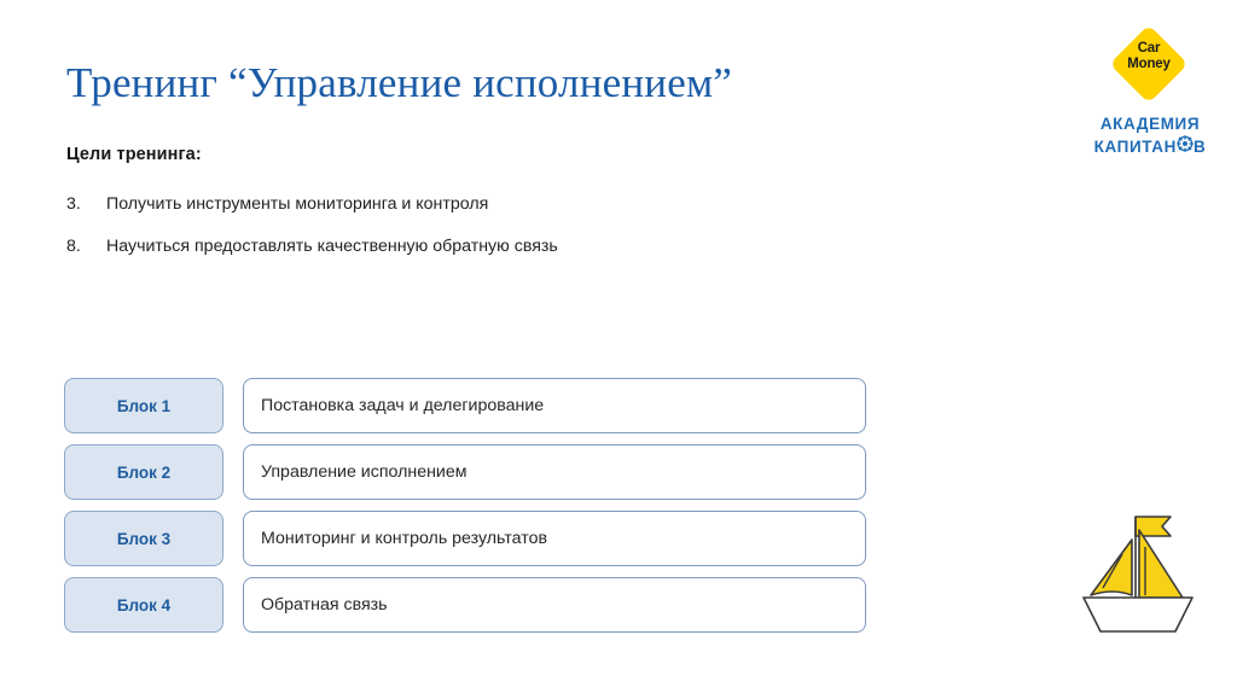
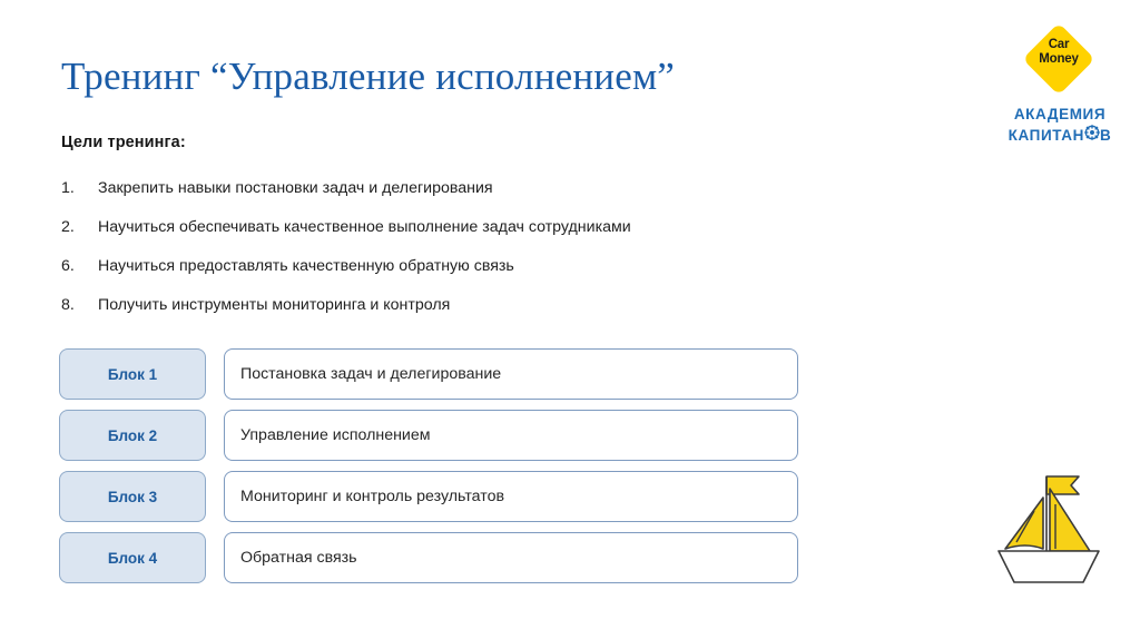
  Тренинг “Управление исполнением”
  Цели тренинга:
+ 1.
+ Закрепить навыки постановки задач и делегирования
+ 2.
+ Научиться обеспечивать качественное выполнение задач сотрудниками
- 3.
+ 6.
- Получить инструменты мониторинга и контроля
+ Научиться предоставлять качественную обратную связь
  8.
- Научиться предоставлять качественную обратную связь
+ Получить инструменты мониторинга и контроля
  Блок 1
  Постановка задач и делегирование
  Блок 2
  Управление исполнением
  Блок 3
  Мониторинг и контроль результатов
  Блок 4
  Обратная связь
  Car
  Money
  АКАДЕМИЯ
  КАПИТАН
  В
